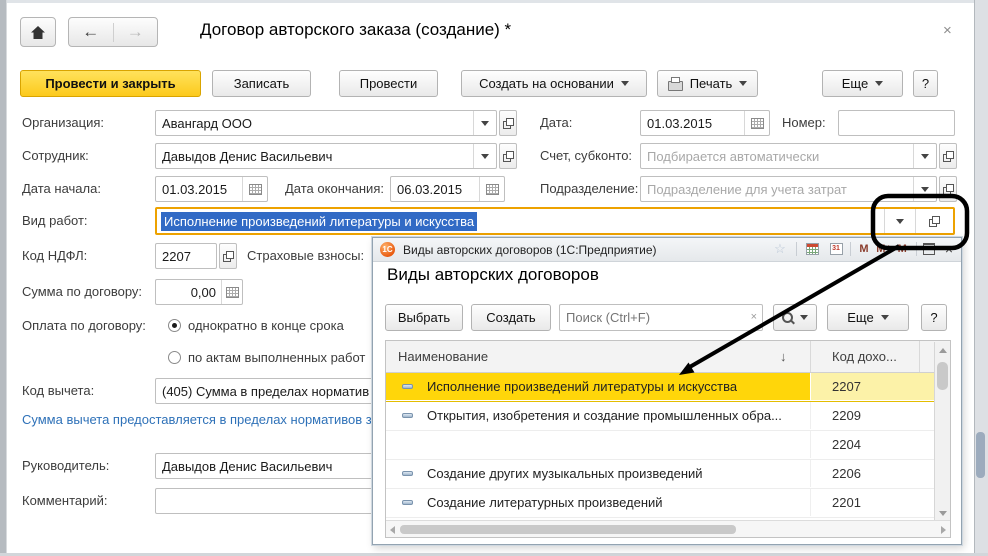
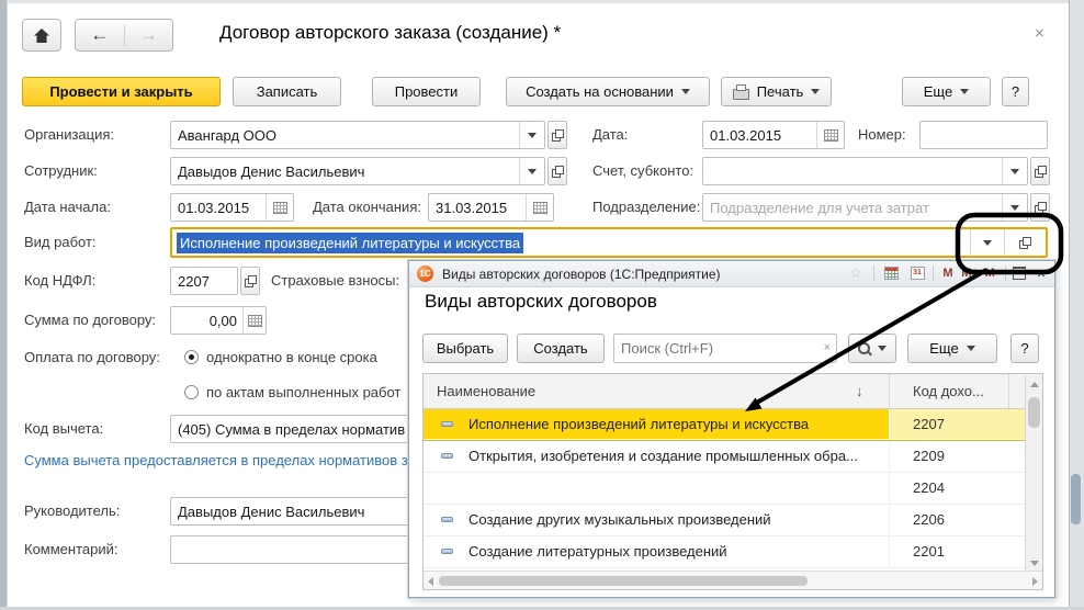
  ←
  →
  Договор авторского заказа (создание) *
  ×
  Провести и закрыть
  Записать
  Провести
  Создать на основании
  Печать
  Еще
  ?
  Организация:
  Авангард ООО
  Сотрудник:
  Давыдов Денис Васильевич
  Дата начала:
  01.03.2015
  Дата окончания:
- 06.03.2015
+ 31.03.2015
  Дата:
  01.03.2015
  Номер:
  Счет, субконто:
- Подбирается автоматически
  Подразделение:
  Подразделение для учета затрат
  Вид работ:
  Исполнение произведений литературы и искусства
  Код НДФЛ:
  2207
  Страховые взносы:
  Сумма по договору:
  0,00
  Оплата по договору:
  однократно в конце срока
  по актам выполненных работ
  Код вычета:
  (405) Сумма в пределах норматив
  Сумма вычета предоставляется в пределах нормативов з
  Руководитель:
  Давыдов Денис Васильевич
  Комментарий:
  1С
  Виды авторских договоров (1С:Предприятие)
  ☆
  М
  Виды авторских договоров
  Выбрать
  Создать
  Поиск (Ctrl+F)
  ×
  Еще
  ?
  Наименование
  ↓
  Код дохо...
  Исполнение произведений литературы и искусства
  2207
  Открытия, изобретения и создание промышленных обра...
  2209
  2204
  Создание других музыкальных произведений
  2206
  Создание литературных произведений
  2201
